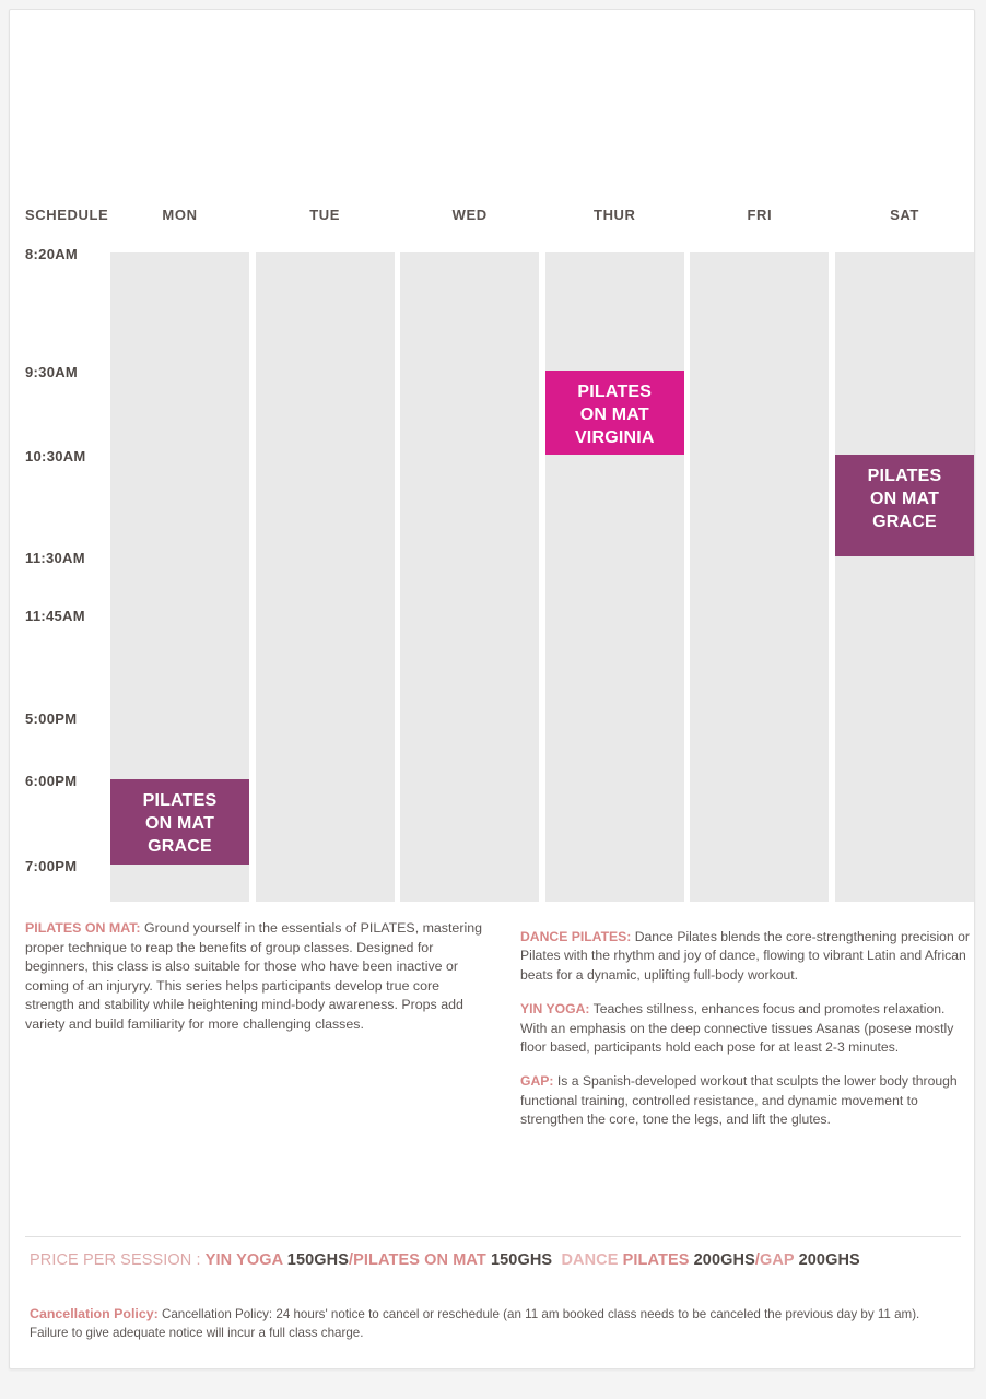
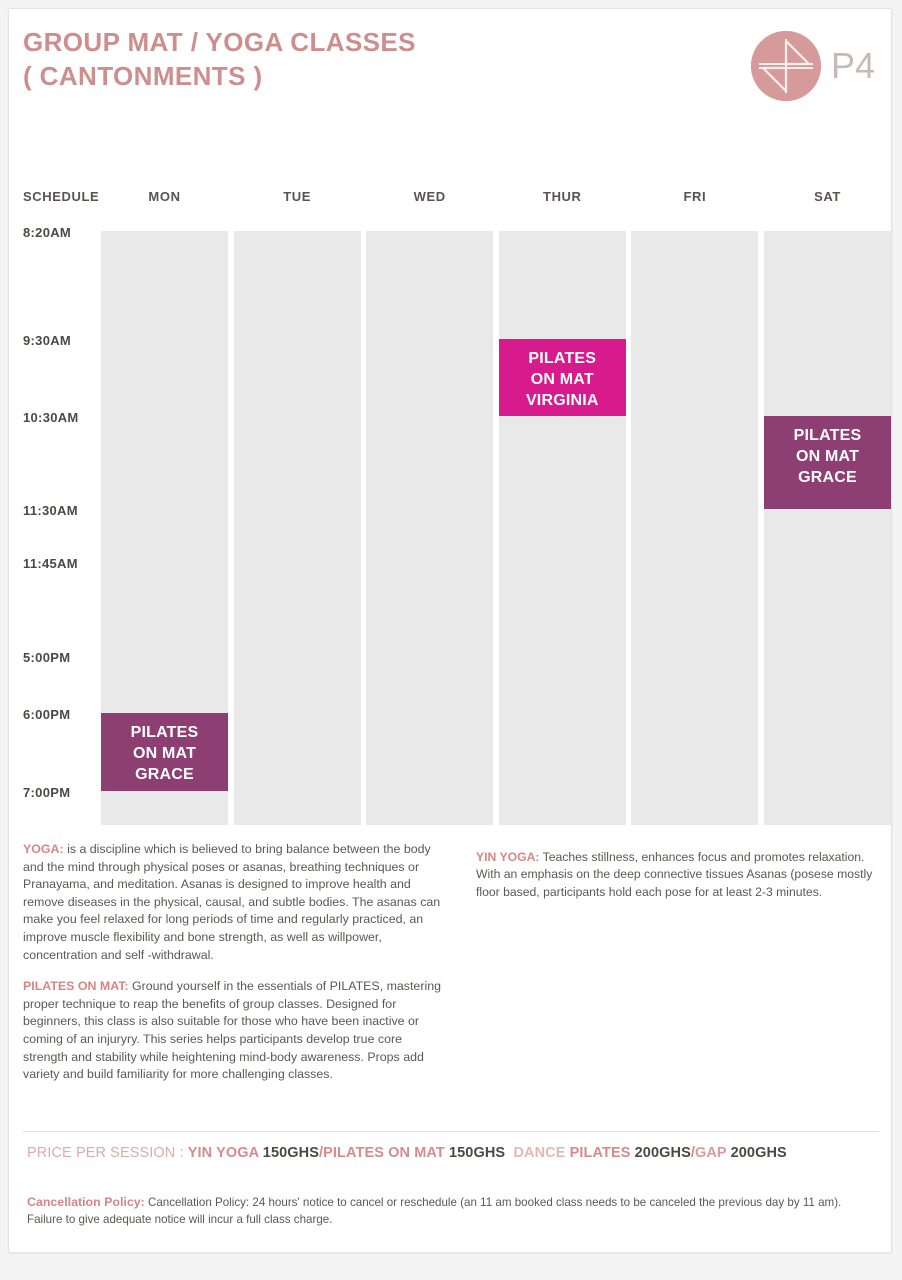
+ GROUP MAT / YOGA CLASSES
+ ( CANTONMENTS )
+ P4
  SCHEDULE
  MON
  TUE
  WED
  THUR
  FRI
  SAT
  PILATES
  ON MAT
  VIRGINIA
  PILATES
  ON MAT
  GRACE
  PILATES
  ON MAT
  GRACE
  8:20AM
  9:30AM
  10:30AM
  11:30AM
  11:45AM
  5:00PM
  6:00PM
  7:00PM
+ YOGA: is a discipline which is believed to bring balance between the body and the mind through physical poses or asanas, breathing techniques or Pranayama, and meditation. Asanas is designed to improve health and remove diseases in the physical, causal, and subtle bodies. The asanas can make you feel relaxed for long periods of time and regularly practiced, an improve muscle flexibility and bone strength, as well as willpower, concentration and self -withdrawal.
  PILATES ON MAT: Ground yourself in the essentials of PILATES, mastering proper technique to reap the benefits of group classes. Designed for beginners, this class is also suitable for those who have been inactive or coming of an injuryry. This series helps participants develop true core strength and stability while heightening mind-body awareness. Props add variety and build familiarity for more challenging classes.
- DANCE PILATES: Dance Pilates blends the core-strengthening precision or Pilates with the rhythm and joy of dance, flowing to vibrant Latin and African beats for a dynamic, uplifting full-body workout.
  YIN YOGA: Teaches stillness, enhances focus and promotes relaxation. With an emphasis on the deep connective tissues Asanas (posese mostly floor based, participants hold each pose for at least 2-3 minutes.
- GAP: Is a Spanish-developed workout that sculpts the lower body through functional training, controlled resistance, and dynamic movement to strengthen the core, tone the legs, and lift the glutes.
  PRICE PER SESSION : YIN YOGA 150GHS/PILATES ON MAT 150GHS DANCE PILATES 200GHS/GAP 200GHS
  Cancellation Policy: Cancellation Policy: 24 hours' notice to cancel or reschedule (an 11 am booked class needs to be canceled the previous day by 11 am). Failure to give adequate notice will incur a full class charge.
